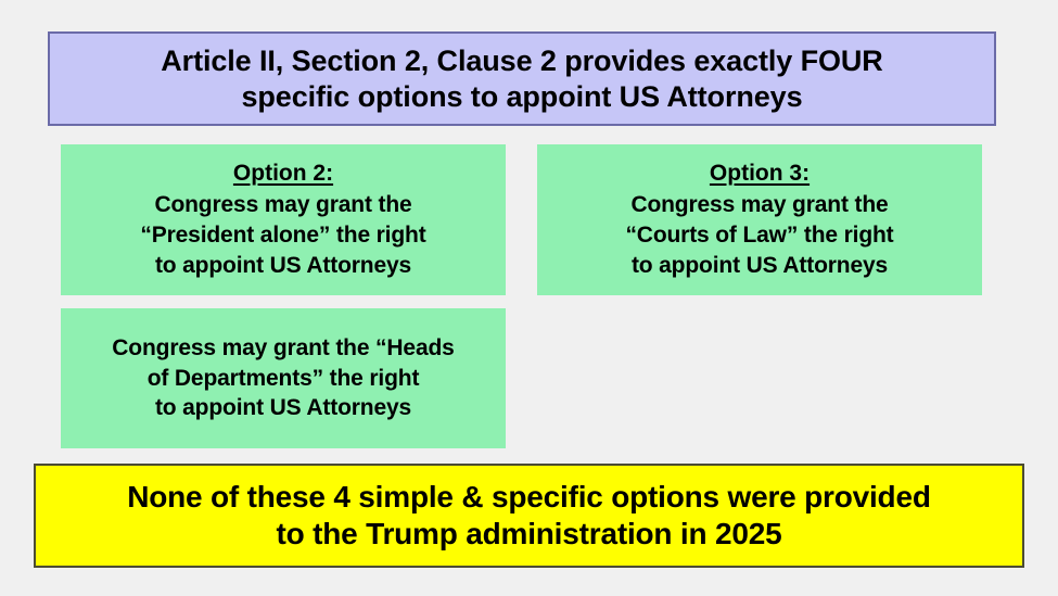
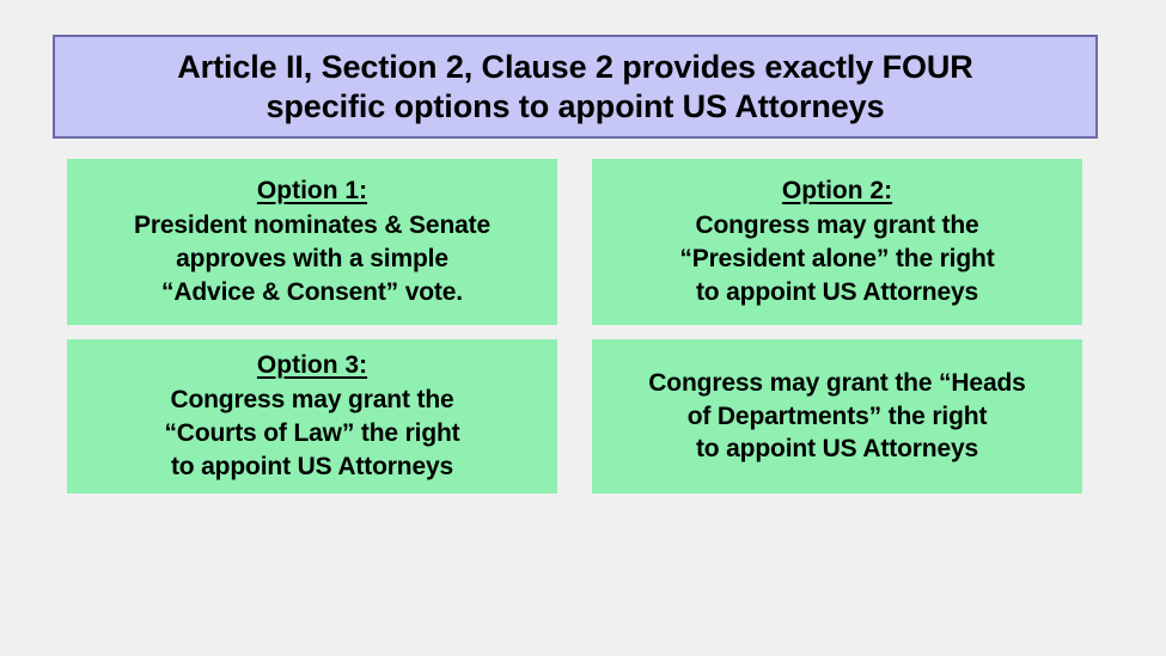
  Article II, Section 2, Clause 2 provides exactly FOUR
  specific options to appoint US Attorneys
+ Option 1:
+ President nominates & Senate
+ approves with a simple
+ “Advice & Consent” vote.
  Option 2:
  Congress may grant the
  “President alone” the right
  to appoint US Attorneys
  Option 3:
  Congress may grant the
  “Courts of Law” the right
  to appoint US Attorneys
  Congress may grant the “Heads
  of Departments” the right
  to appoint US Attorneys
- None of these 4 simple & specific options were provided
- to the Trump administration in 2025
